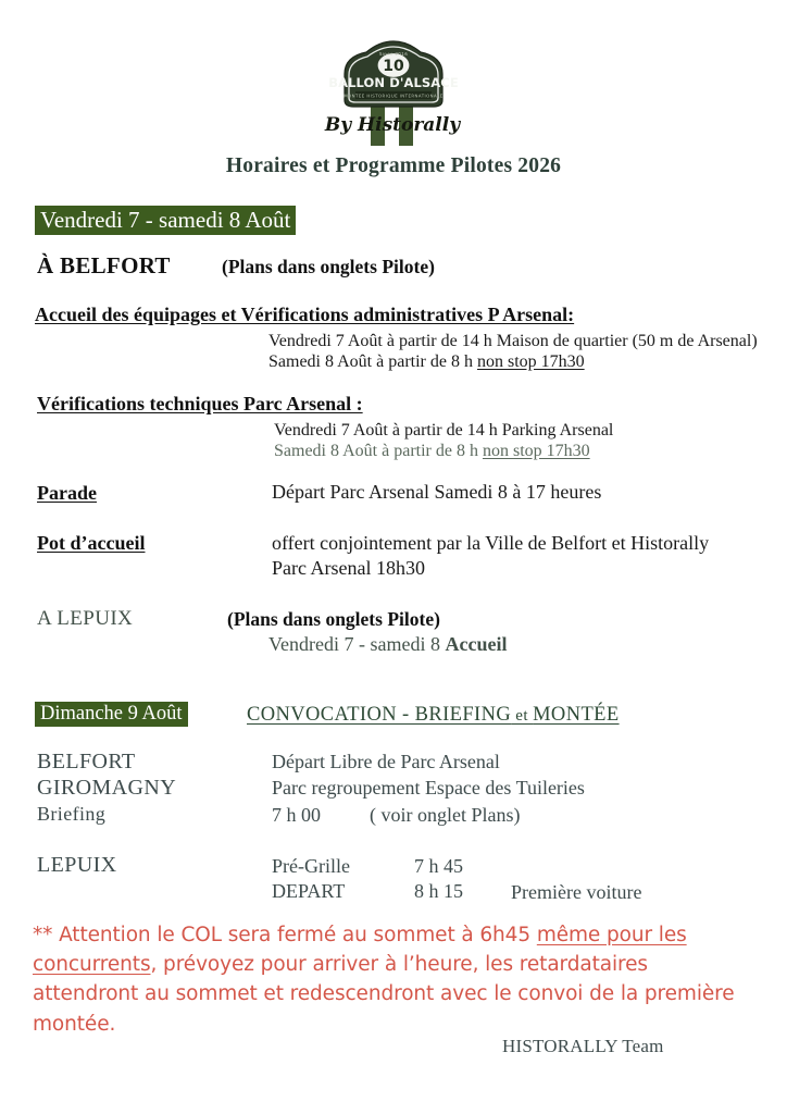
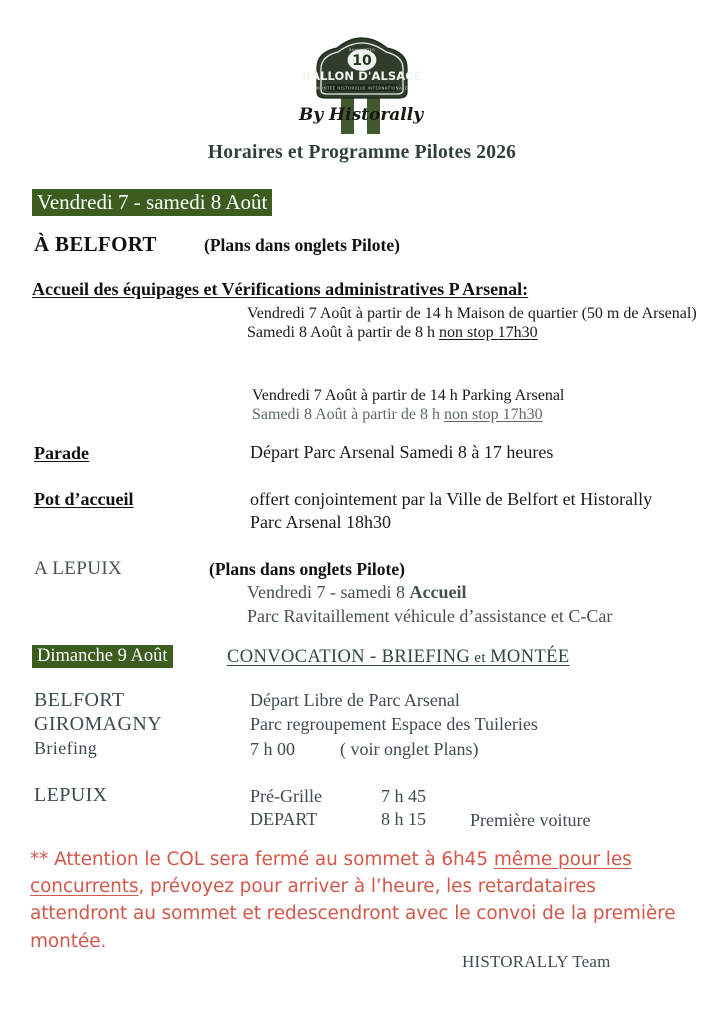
  10
  BALLON D'ALSACE
  By Historally
  Horaires et Programme Pilotes 2026
  Vendredi 7 - samedi 8 Août
  À BELFORT
  (Plans dans onglets Pilote)
  Accueil des équipages et Vérifications administratives P Arsenal:
  Vendredi 7 Août à partir de 14 h Maison de quartier (50 m de Arsenal)
  Samedi 8 Août à partir de 8 h non stop 17h30
- Vérifications techniques Parc Arsenal :
  Vendredi 7 Août à partir de 14 h Parking Arsenal
  Samedi 8 Août à partir de 8 h non stop 17h30
  Parade
  Départ Parc Arsenal Samedi 8 à 17 heures
  Pot d’accueil
  offert conjointement par la Ville de Belfort et Historally
  Parc Arsenal 18h30
  A LEPUIX
  (Plans dans onglets Pilote)
  Vendredi 7 - samedi 8 Accueil
+ Parc Ravitaillement véhicule d’assistance et C-Car
  Dimanche 9 Août
  CONVOCATION - BRIEFING et MONTÉE
  BELFORT
  Départ Libre de Parc Arsenal
  GIROMAGNY
  Parc regroupement Espace des Tuileries
  Briefing
  7 h 00
  ( voir onglet Plans)
  LEPUIX
  Pré-Grille
  7 h 45
  DEPART
  8 h 15
  Première voiture
  ** Attention le COL sera fermé au sommet à 6h45 même pour les concurrents, prévoyez pour arriver à l’heure, les retardataires attendront au sommet et redescendront avec le convoi de la première montée.
  HISTORALLY Team
